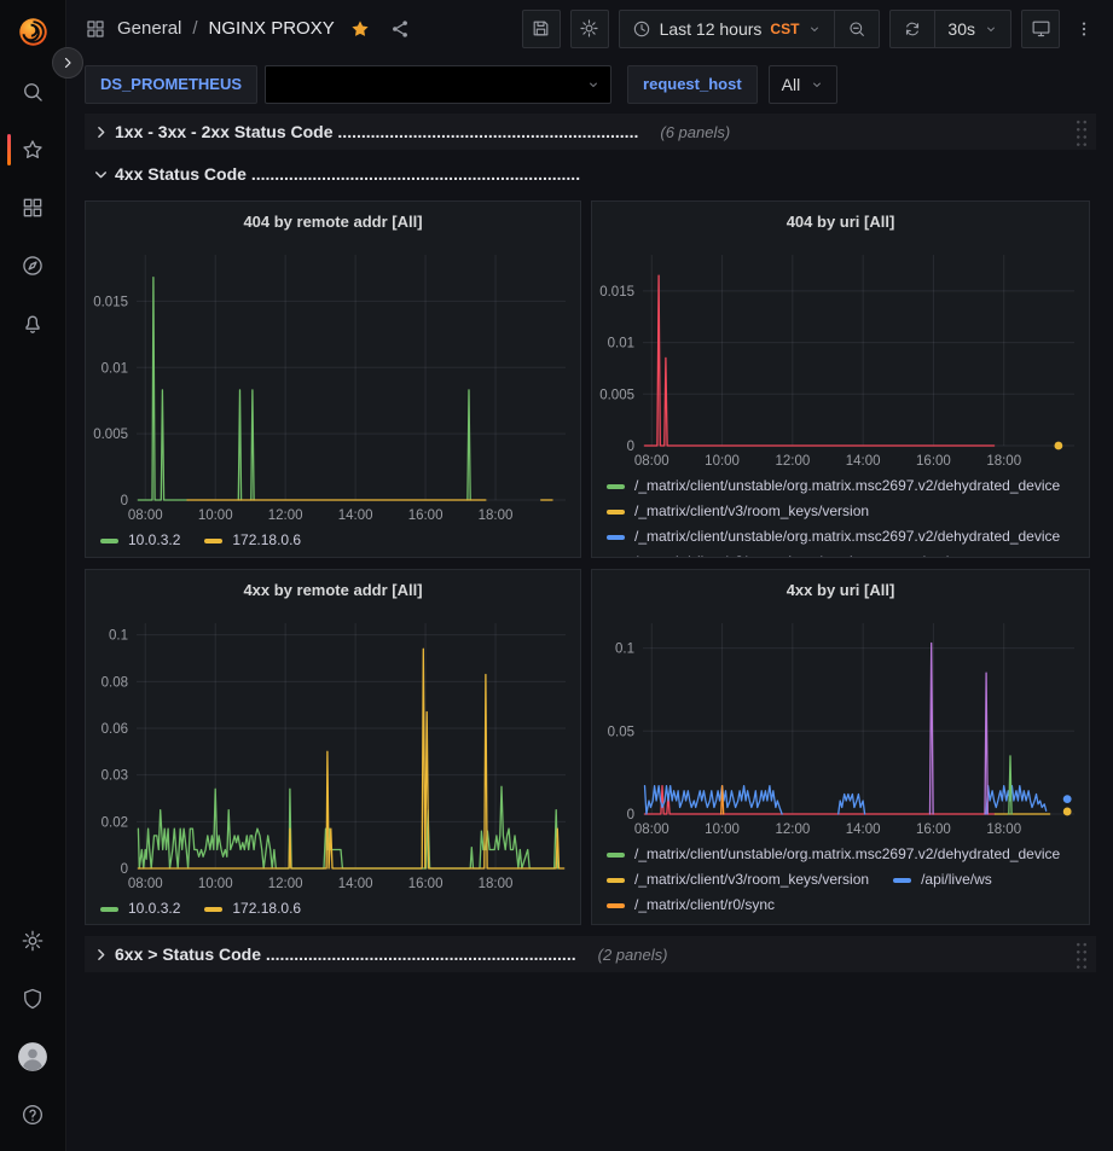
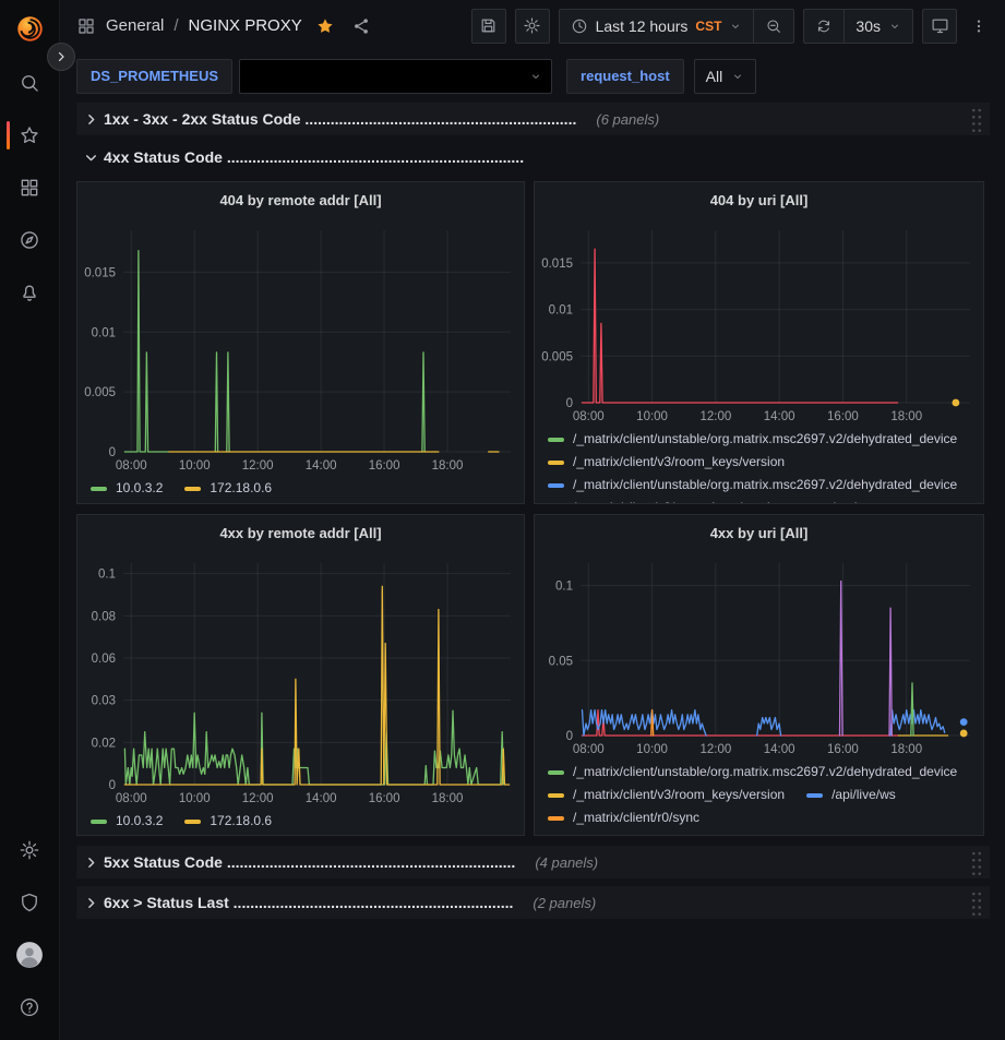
  General
  /
  NGINX PROXY
  Last 12 hours
  CST
  30s
  DS_PROMETHEUS
  request_host
  All
  1xx - 3xx - 2xx Status Code ................................................................
  (6 panels)
  4xx Status Code ......................................................................
  404 by remote addr [All]
  0
  0.005
  0.01
  0.015
  08:00
  10:00
  12:00
  14:00
  16:00
  18:00
  10.0.3.2
  172.18.0.6
  404 by uri [All]
  0
  0.005
  0.01
  0.015
  08:00
  10:00
  12:00
  14:00
  16:00
  18:00
  /_matrix/client/unstable/org.matrix.msc2697.v2/dehydrated_device
  /_matrix/client/v3/room_keys/version
  /_matrix/client/unstable/org.matrix.msc2697.v2/dehydrated_device
  4xx by remote addr [All]
  0
  0.02
  0.03
  0.06
  0.08
  0.1
  08:00
  10:00
  12:00
  14:00
  16:00
  18:00
  10.0.3.2
  172.18.0.6
  4xx by uri [All]
  0
  0.05
  0.1
  08:00
  10:00
  12:00
  14:00
  16:00
  18:00
  /_matrix/client/unstable/org.matrix.msc2697.v2/dehydrated_device
  /_matrix/client/v3/room_keys/version
  /api/live/ws
  /_matrix/client/r0/sync
+ 5xx Status Code ....................................................................
+ (4 panels)
- 6xx > Status Code ..................................................................
+ 6xx > Status Last ..................................................................
  (2 panels)
